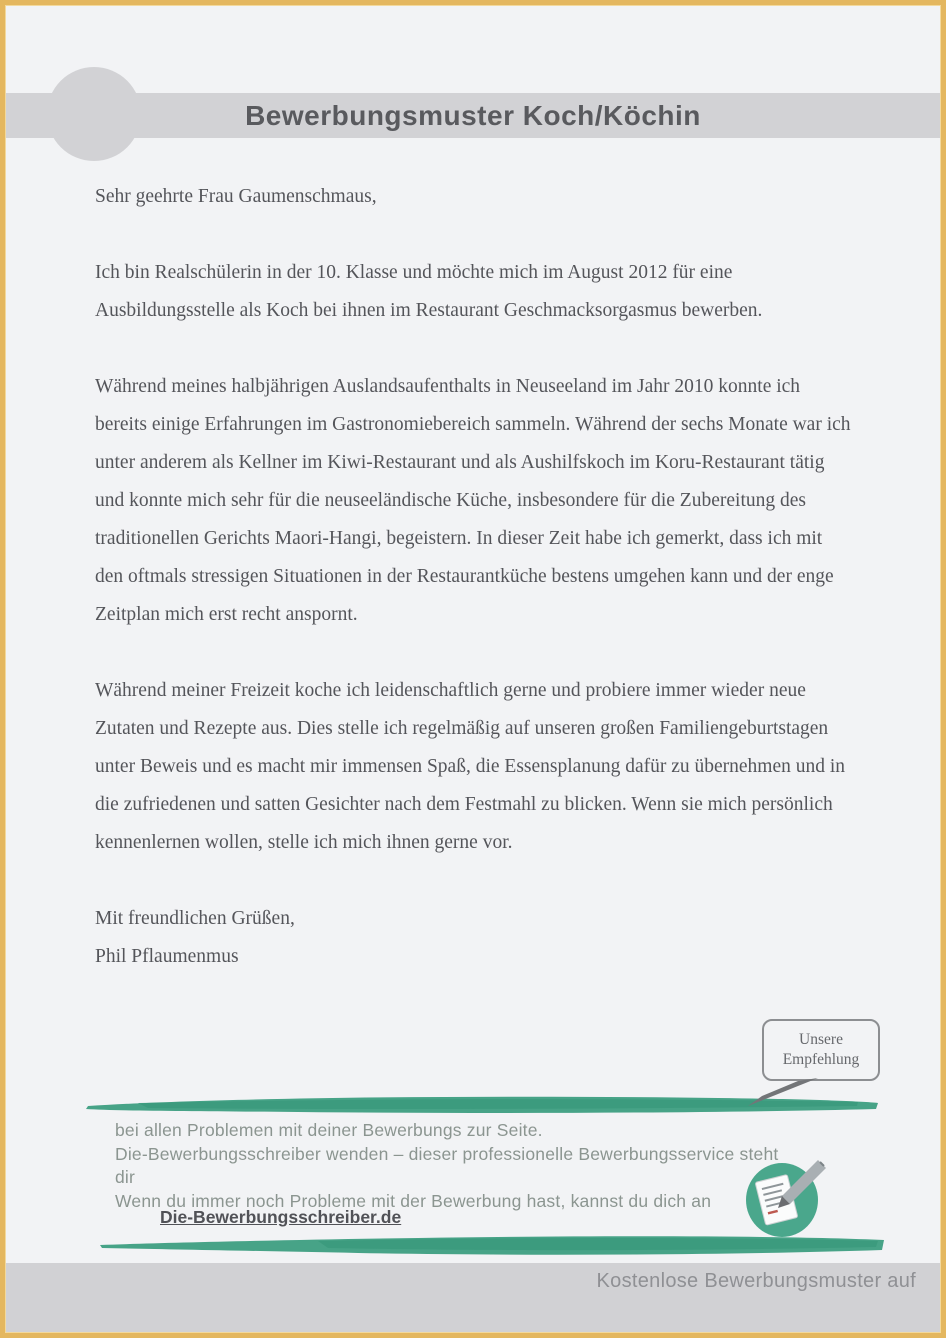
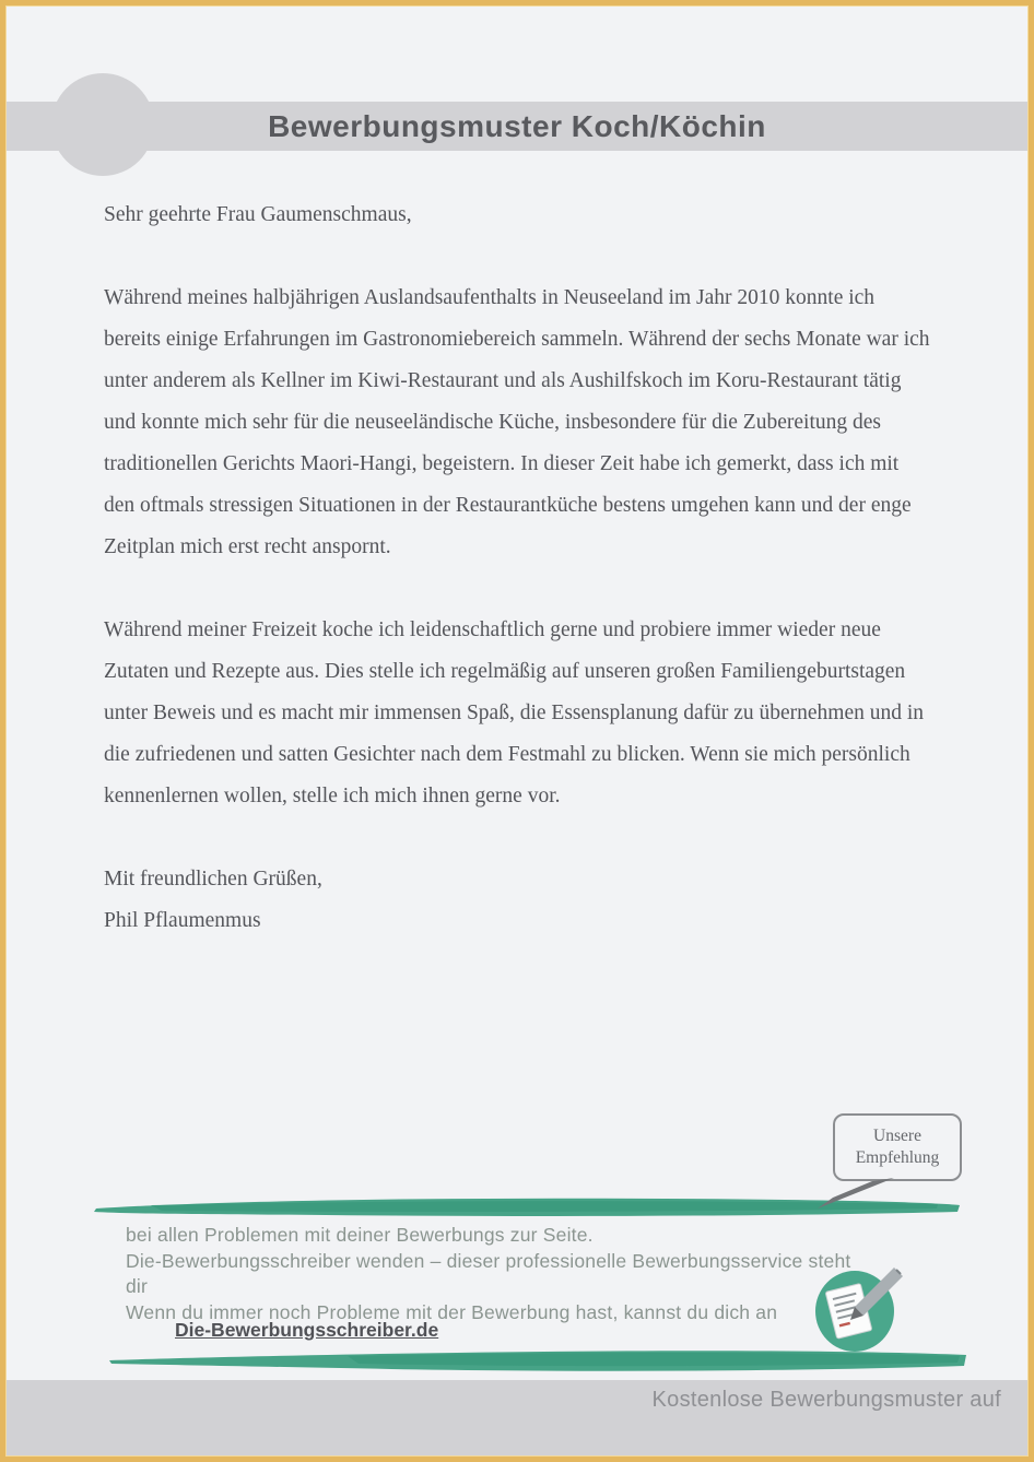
  Bewerbungsmuster Koch/Köchin
  Sehr geehrte Frau Gaumenschmaus,
- Ich bin Realschülerin in der 10. Klasse und möchte mich im August 2012 für eine Ausbildungsstelle als Koch bei ihnen im Restaurant Geschmacksorgasmus bewerben.
  Während meines halbjährigen Auslandsaufenthalts in Neuseeland im Jahr 2010 konnte ich bereits einige Erfahrungen im Gastronomiebereich sammeln. Während der sechs Monate war ich unter anderem als Kellner im Kiwi-Restaurant und als Aushilfskoch im Koru-Restaurant tätig und konnte mich sehr für die neuseeländische Küche, insbesondere für die Zubereitung des traditionellen Gerichts Maori-Hangi, begeistern. In dieser Zeit habe ich gemerkt, dass ich mit den oftmals stressigen Situationen in der Restaurantküche bestens umgehen kann und der enge Zeitplan mich erst recht anspornt.
  Während meiner Freizeit koche ich leidenschaftlich gerne und probiere immer wieder neue Zutaten und Rezepte aus. Dies stelle ich regelmäßig auf unseren großen Familiengeburtstagen unter Beweis und es macht mir immensen Spaß, die Essensplanung dafür zu übernehmen und in die zufriedenen und satten Gesichter nach dem Festmahl zu blicken. Wenn sie mich persönlich kennenlernen wollen, stelle ich mich ihnen gerne vor.
  Mit freundlichen Grüßen,
  Phil Pflaumenmus
  Unsere
  Empfehlung
  bei allen Problemen mit deiner Bewerbungs zur Seite.
  Die-Bewerbungsschreiber wenden – dieser professionelle Bewerbungsservice steht dir
  Wenn du immer noch Probleme mit der Bewerbung hast, kannst du dich an
  Die-Bewerbungsschreiber.de
  Kostenlose Bewerbungsmuster auf
